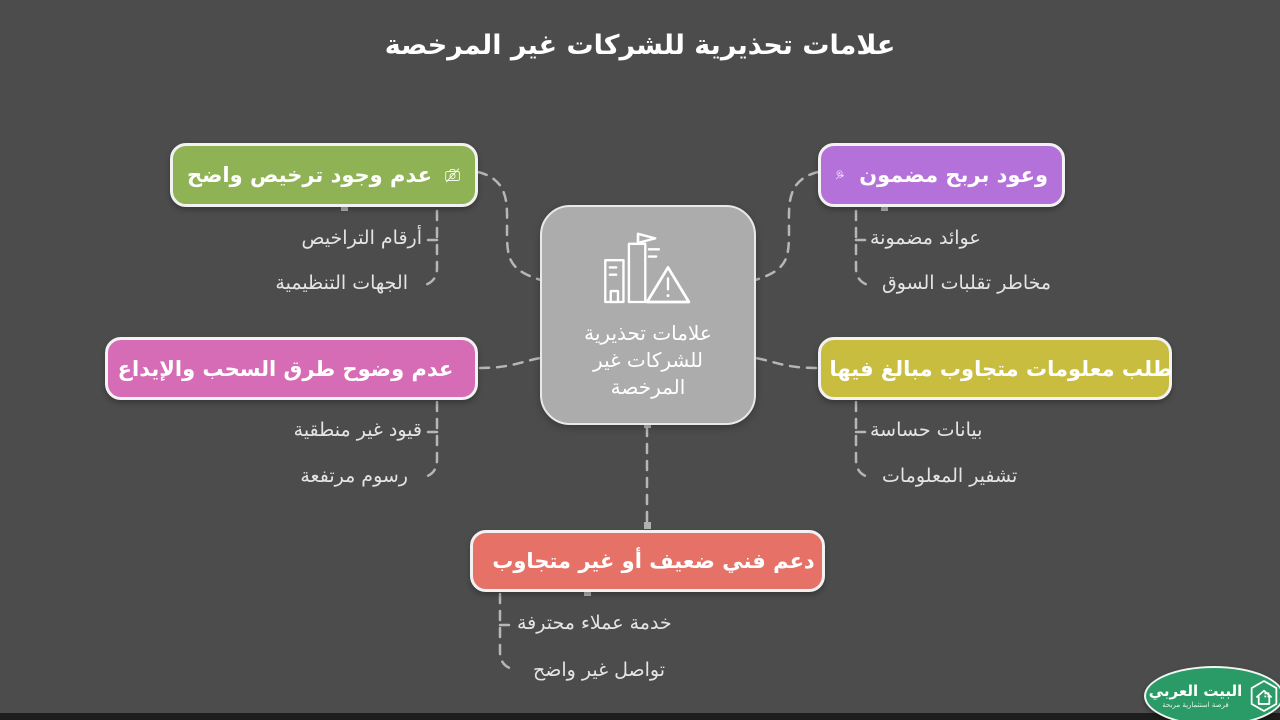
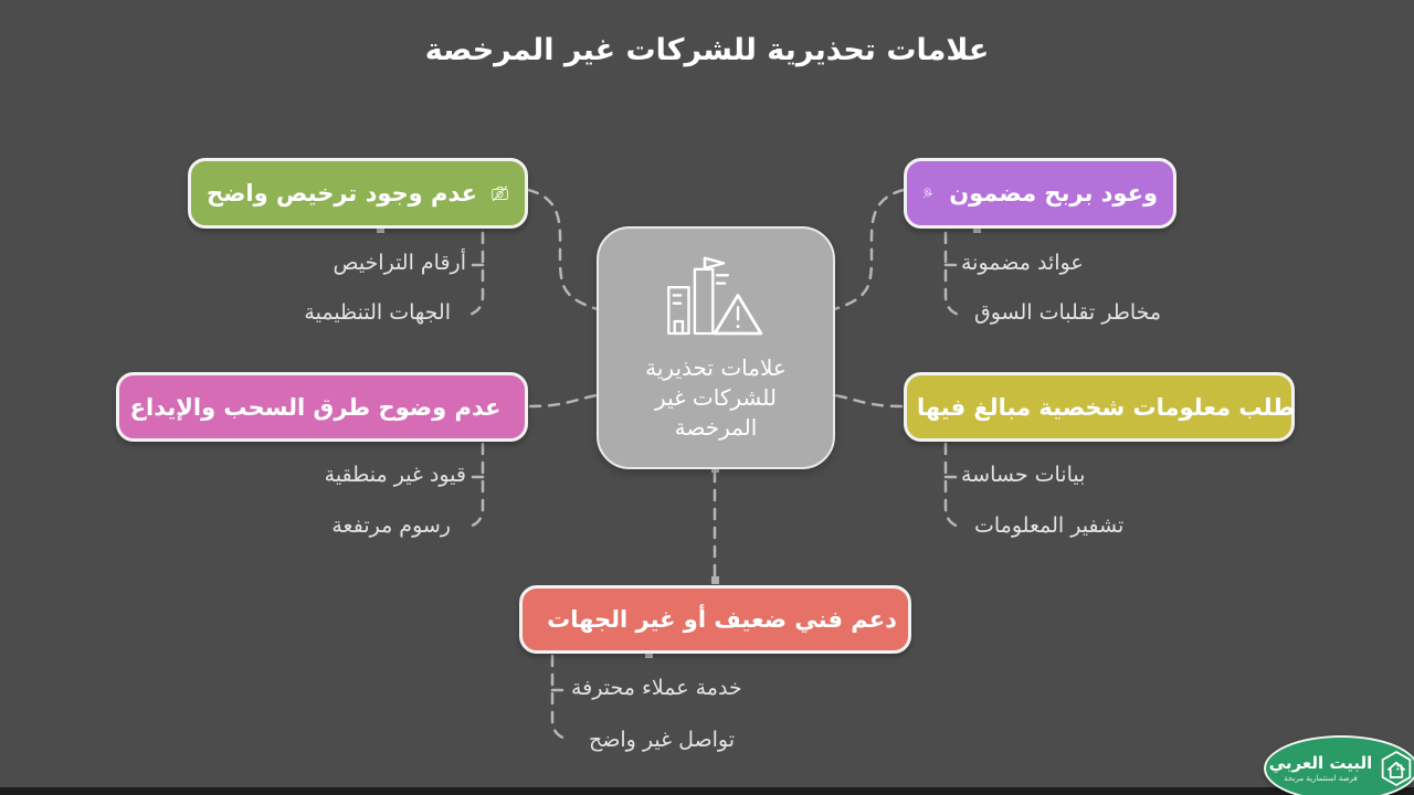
  علامات تحذيرية للشركات غير المرخصة
  علامات تحذيرية للشركات غير المرخصة
  عدم وجود ترخيص واضح
  وعود بربح مضمون
  عدم وضوح طرق السحب والإيداع
- طلب معلومات متجاوب مبالغ فيها
+ طلب معلومات شخصية مبالغ فيها
- دعم فني ضعيف أو غير متجاوب
+ دعم فني ضعيف أو غير الجهات
  أرقام التراخيص
  الجهات التنظيمية
  عوائد مضمونة
  مخاطر تقلبات السوق
  قيود غير منطقية
  رسوم مرتفعة
  بيانات حساسة
  تشفير المعلومات
  خدمة عملاء محترفة
  تواصل غير واضح
  البيت العربي
  فرصة استثمارية مربحة
